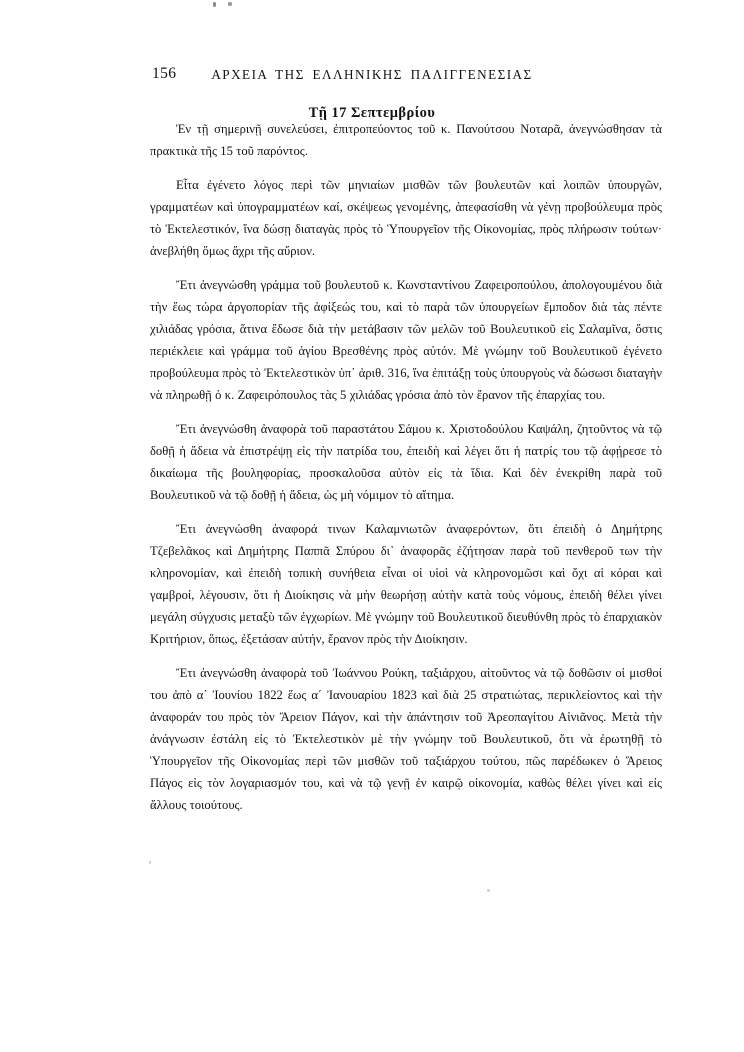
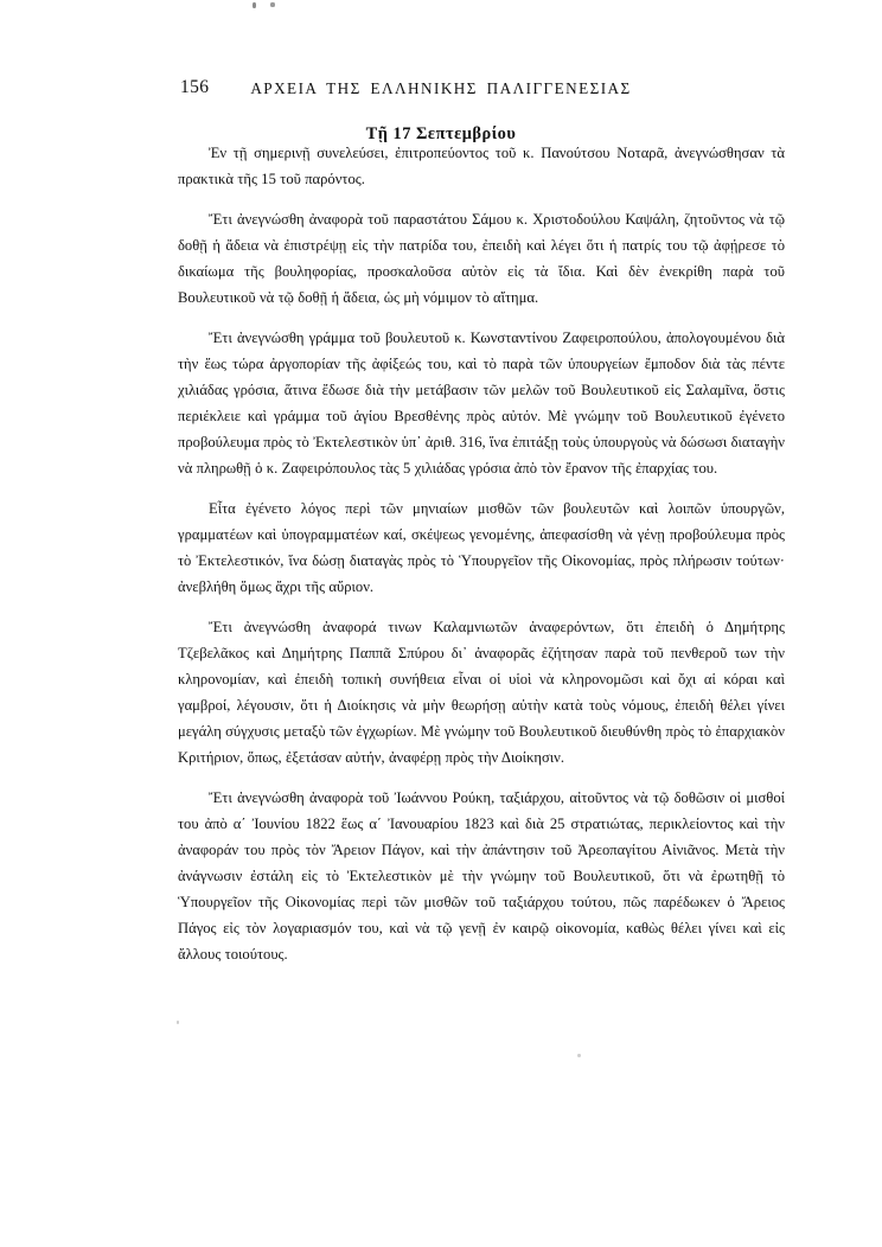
  156
  ΑΡΧΕΙΑ ΤΗΣ ΕΛΛΗΝΙΚΗΣ ΠΑΛΙΓΓΕΝΕΣΙΑΣ
  Τῇ 17 Σεπτεμβρίου
  Ἐν τῇ σημερινῇ συνελεύσει, ἐπιτροπεύοντος τοῦ κ. Πανούτσου Νοταρᾶ, ἀνεγνώσθησαν τὰ πρακτικὰ τῆς 15 τοῦ παρόντος.
- Εἶτα ἐγένετο λόγος περὶ τῶν μηνιαίων μισθῶν τῶν βουλευτῶν καὶ λοιπῶν ὑπουργῶν, γραμματέων καὶ ὑπογραμματέων καί, σκέψεως γενομένης, ἀπεφασίσθη νὰ γένῃ προβούλευμα πρὸς τὸ Ἐκτελεστικόν, ἵνα δώσῃ διαταγὰς πρὸς τὸ Ὑπουργεῖον τῆς Οἰκονομίας, πρὸς πλήρωσιν τούτων· ἀνεβλήθη ὅμως ἄχρι τῆς αὔριον.
+ Ἔτι ἀνεγνώσθη ἀναφορὰ τοῦ παραστάτου Σάμου κ. Χριστοδούλου Καψάλη, ζητοῦντος νὰ τῷ δοθῇ ἡ ἄδεια νὰ ἐπιστρέψῃ εἰς τὴν πατρίδα του, ἐπειδὴ καὶ λέγει ὅτι ἡ πατρίς του τῷ ἀφῄρεσε τὸ δικαίωμα τῆς βουληφορίας, προσκαλοῦσα αὐτὸν εἰς τὰ ἴδια. Καὶ δὲν ἐνεκρίθη παρὰ τοῦ Βουλευτικοῦ νὰ τῷ δοθῇ ἡ ἄδεια, ὡς μὴ νόμιμον τὸ αἴτημα.
  Ἔτι ἀνεγνώσθη γράμμα τοῦ βουλευτοῦ κ. Κωνσταντίνου Ζαφειροπούλου, ἀπολογουμένου διὰ τὴν ἕως τώρα ἀργοπορίαν τῆς ἀφίξεώς του, καὶ τὸ παρὰ τῶν ὑπουργείων ἔμποδον διὰ τὰς πέντε χιλιάδας γρόσια, ἅτινα ἔδωσε διὰ τὴν μετάβασιν τῶν μελῶν τοῦ Βουλευτικοῦ εἰς Σαλαμῖνα, ὅστις περιέκλειε καὶ γράμμα τοῦ ἁγίου Βρεσθένης πρὸς αὐτόν. Μὲ γνώμην τοῦ Βουλευτικοῦ ἐγένετο προβούλευμα πρὸς τὸ Ἐκτελεστικὸν ὑπ᾽ ἀριθ. 316, ἵνα ἐπιτάξῃ τοὺς ὑπουργοὺς νὰ δώσωσι διαταγὴν νὰ πληρωθῇ ὁ κ. Ζαφειρόπουλος τὰς 5 χιλιάδας γρόσια ἀπὸ τὸν ἔρανον τῆς ἐπαρχίας του.
- Ἔτι ἀνεγνώσθη ἀναφορὰ τοῦ παραστάτου Σάμου κ. Χριστοδούλου Καψάλη, ζητοῦντος νὰ τῷ δοθῇ ἡ ἄδεια νὰ ἐπιστρέψῃ εἰς τὴν πατρίδα του, ἐπειδὴ καὶ λέγει ὅτι ἡ πατρίς του τῷ ἀφῄρεσε τὸ δικαίωμα τῆς βουληφορίας, προσκαλοῦσα αὐτὸν εἰς τὰ ἴδια. Καὶ δὲν ἐνεκρίθη παρὰ τοῦ Βουλευτικοῦ νὰ τῷ δοθῇ ἡ ἄδεια, ὡς μὴ νόμιμον τὸ αἴτημα.
+ Εἶτα ἐγένετο λόγος περὶ τῶν μηνιαίων μισθῶν τῶν βουλευτῶν καὶ λοιπῶν ὑπουργῶν, γραμματέων καὶ ὑπογραμματέων καί, σκέψεως γενομένης, ἀπεφασίσθη νὰ γένῃ προβούλευμα πρὸς τὸ Ἐκτελεστικόν, ἵνα δώσῃ διαταγὰς πρὸς τὸ Ὑπουργεῖον τῆς Οἰκονομίας, πρὸς πλήρωσιν τούτων· ἀνεβλήθη ὅμως ἄχρι τῆς αὔριον.
- Ἔτι ἀνεγνώσθη ἀναφορά τινων Καλαμνιωτῶν ἀναφερόντων, ὅτι ἐπειδὴ ὁ Δημήτρης Τζεβελᾶκος καὶ Δημήτρης Παππᾶ Σπύρου δι᾽ ἀναφορᾶς ἐζήτησαν παρὰ τοῦ πενθεροῦ των τὴν κληρονομίαν, καὶ ἐπειδὴ τοπικὴ συνήθεια εἶναι οἱ υἱοὶ νὰ κληρονομῶσι καὶ ὄχι αἱ κόραι καὶ γαμβροί, λέγουσιν, ὅτι ἡ Διοίκησις νὰ μὴν θεωρήσῃ αὐτὴν κατὰ τοὺς νόμους, ἐπειδὴ θέλει γίνει μεγάλη σύγχυσις μεταξὺ τῶν ἐγχωρίων. Μὲ γνώμην τοῦ Βουλευτικοῦ διευθύνθη πρὸς τὸ ἐπαρχιακὸν Κριτήριον, ὅπως, ἐξετάσαν αὐτήν, ἔρανον πρὸς τὴν Διοίκησιν.
+ Ἔτι ἀνεγνώσθη ἀναφορά τινων Καλαμνιωτῶν ἀναφερόντων, ὅτι ἐπειδὴ ὁ Δημήτρης Τζεβελᾶκος καὶ Δημήτρης Παππᾶ Σπύρου δι᾽ ἀναφορᾶς ἐζήτησαν παρὰ τοῦ πενθεροῦ των τὴν κληρονομίαν, καὶ ἐπειδὴ τοπικὴ συνήθεια εἶναι οἱ υἱοὶ νὰ κληρονομῶσι καὶ ὄχι αἱ κόραι καὶ γαμβροί, λέγουσιν, ὅτι ἡ Διοίκησις νὰ μὴν θεωρήσῃ αὐτὴν κατὰ τοὺς νόμους, ἐπειδὴ θέλει γίνει μεγάλη σύγχυσις μεταξὺ τῶν ἐγχωρίων. Μὲ γνώμην τοῦ Βουλευτικοῦ διευθύνθη πρὸς τὸ ἐπαρχιακὸν Κριτήριον, ὅπως, ἐξετάσαν αὐτήν, ἀναφέρῃ πρὸς τὴν Διοίκησιν.
  Ἔτι ἀνεγνώσθη ἀναφορὰ τοῦ Ἰωάννου Ρούκη, ταξιάρχου, αἰτοῦντος νὰ τῷ δοθῶσιν οἱ μισθοί του ἀπὸ α΄ Ἰουνίου 1822 ἕως α΄ Ἰανουαρίου 1823 καὶ διὰ 25 στρατιώτας, περικλείοντος καὶ τὴν ἀναφοράν του πρὸς τὸν Ἄρειον Πάγον, καὶ τὴν ἀπάντησιν τοῦ Ἀρεοπαγίτου Αἰνιᾶνος. Μετὰ τὴν ἀνάγνωσιν ἐστάλη εἰς τὸ Ἐκτελεστικὸν μὲ τὴν γνώμην τοῦ Βουλευτικοῦ, ὅτι νὰ ἐρωτηθῇ τὸ Ὑπουργεῖον τῆς Οἰκονομίας περὶ τῶν μισθῶν τοῦ ταξιάρχου τούτου, πῶς παρέδωκεν ὁ Ἄρειος Πάγος εἰς τὸν λογαριασμόν του, καὶ νὰ τῷ γενῇ ἐν καιρῷ οἰκονομία, καθὼς θέλει γίνει καὶ εἰς ἄλλους τοιούτους.
